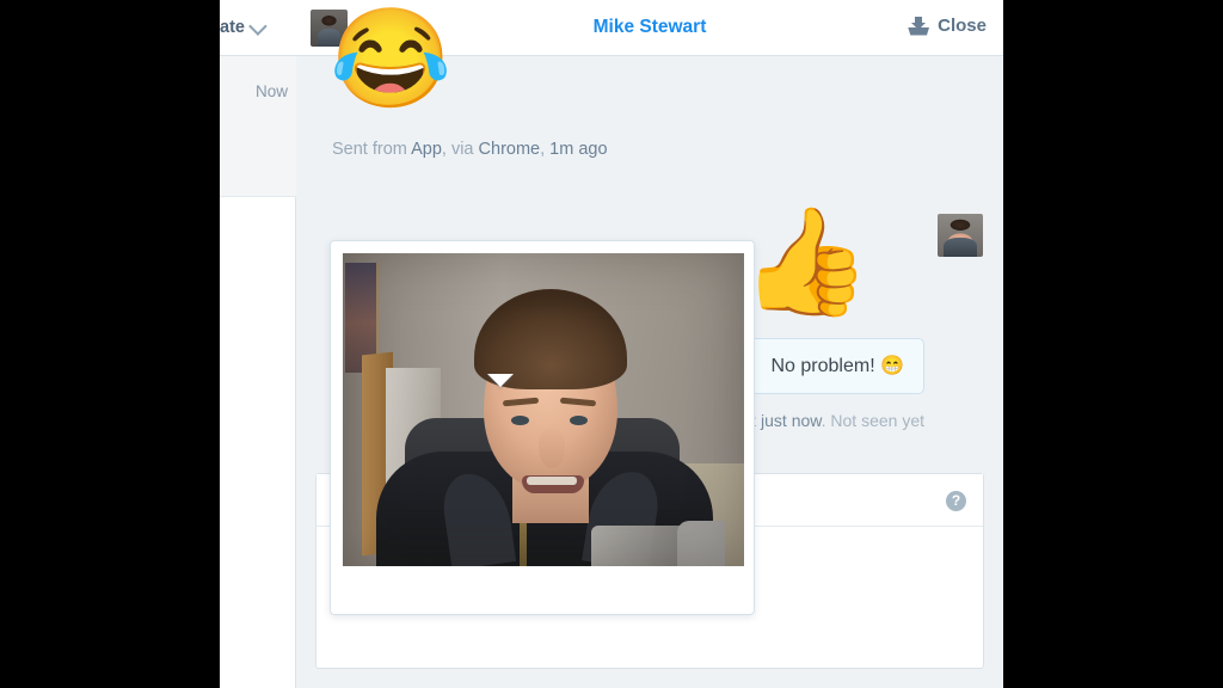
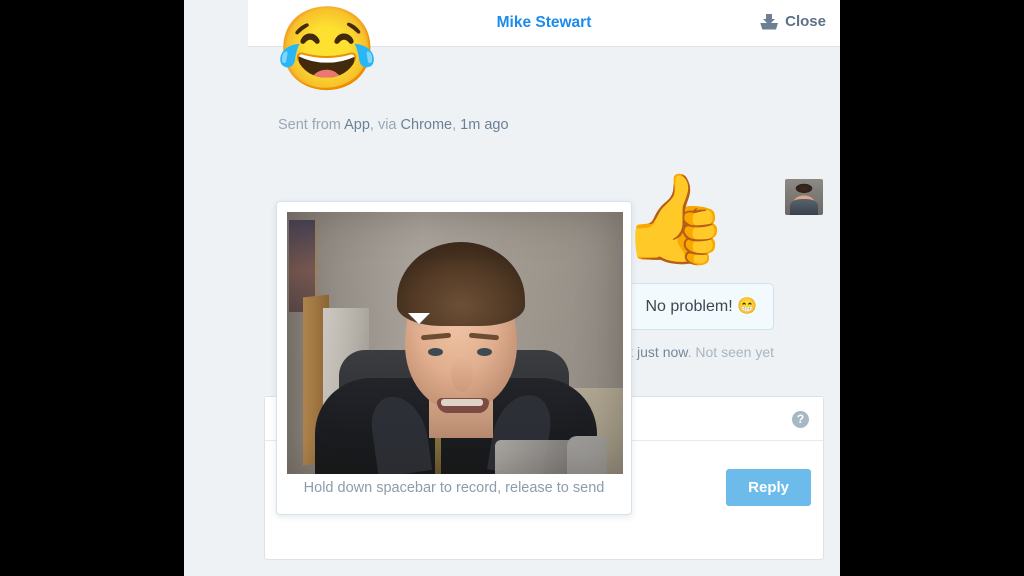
- ate
- Now
- You
  Mike Stewart
  Close
  😂
  Sent from App, via Chrome, 1m ago
  👍
  No problem! 😁
  just now. Not seen yet
  ?
+ Reply
+ Hold down spacebar to record, release to send
